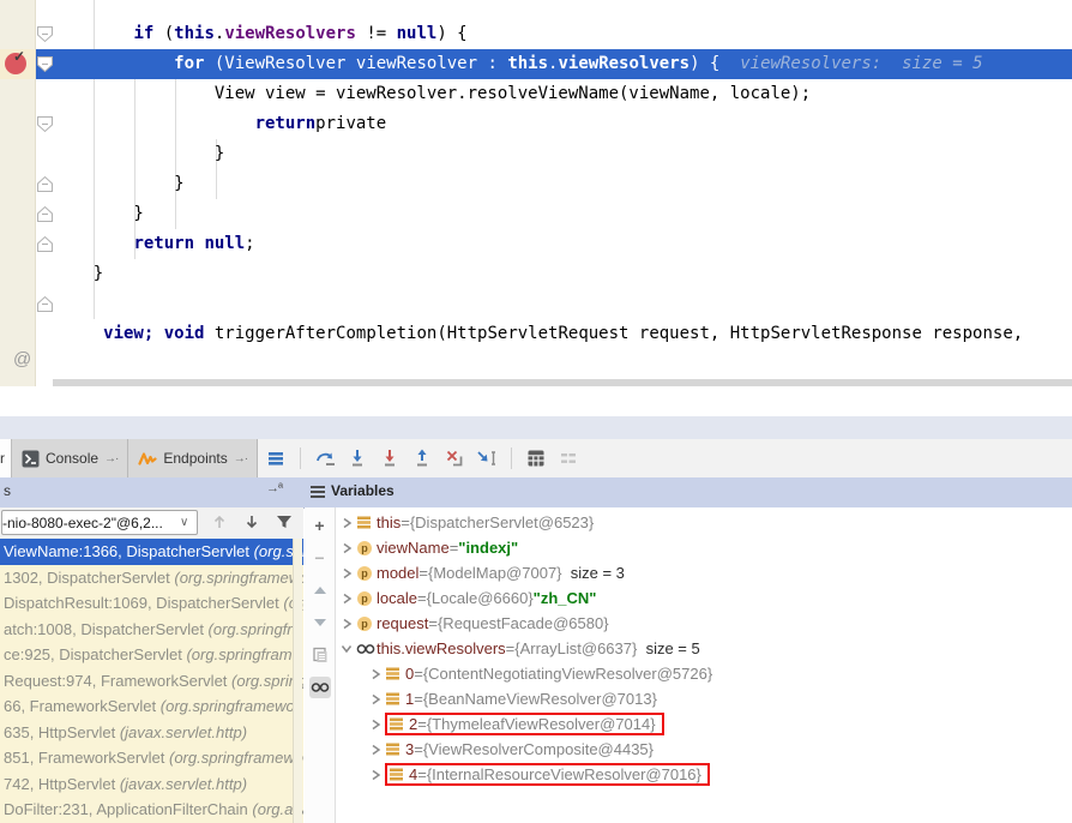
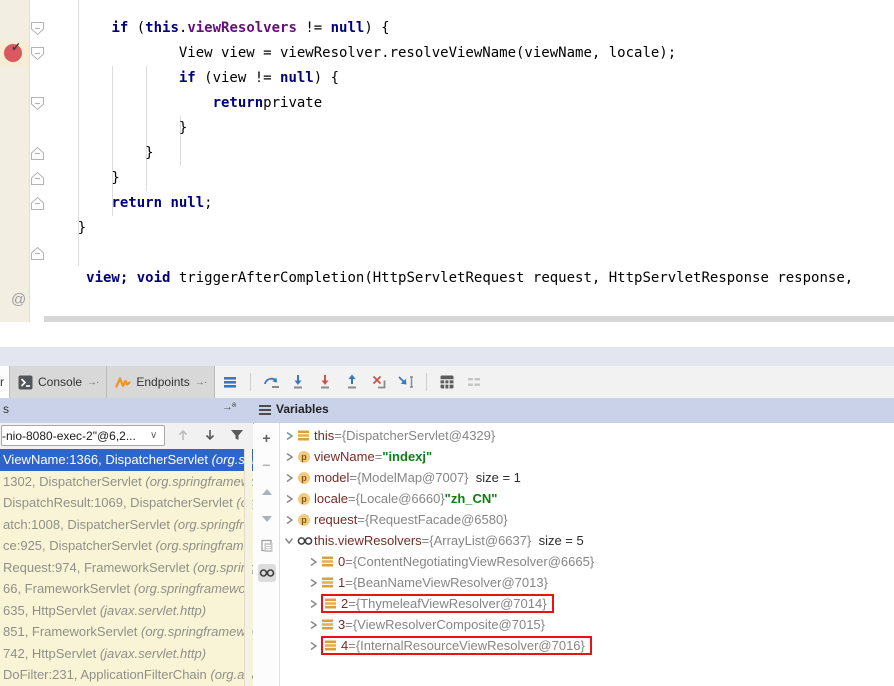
  if (this.viewResolvers != null) {
- for (ViewResolver viewResolver : this.viewResolvers) { viewResolvers: size = 5
  View view = viewResolver.resolveViewName(viewName, locale);
+ if (view != null) {
  returnprivate
  }
  }
  }
  return null;
  }
  view; void triggerAfterCompletion(HttpServletRequest request, HttpServletResponse response,
  ✓
  @
  r
  Console
  →·
  Endpoints
  →·
  s
  →ª
  Variables
  -nio-8080-exec-2"@6,2...
  ∨
  ViewName:1366, DispatcherServlet (org.s
  1302, DispatcherServlet (org.springframe
  DispatchResult:1069, DispatcherServlet (
  atch:1008, DispatcherServlet (org.springfr
  ce:925, DispatcherServlet (org.springfram
  Request:974, FrameworkServlet (org.spri
  66, FrameworkServlet (org.springframewo
  635, HttpServlet (javax.servlet.http)
  851, FrameworkServlet (org.springframew
  742, HttpServlet (javax.servlet.http)
  DoFilter:231, ApplicationFilterChain (org.a
  +
  −
  this
  =
- {DispatcherServlet@6523}
+ {DispatcherServlet@4329}
  p
  viewName
  =
  "indexj"
  p
  model
  =
  {ModelMap@7007}
- size = 3
+ size = 1
  p
  locale
  =
  {Locale@6660}
  "zh_CN"
  p
  request
  =
  {RequestFacade@6580}
  this.viewResolvers
  =
  {ArrayList@6637}
  size = 5
  0
  =
- {ContentNegotiatingViewResolver@5726}
+ {ContentNegotiatingViewResolver@6665}
  1
  =
  {BeanNameViewResolver@7013}
  2
  =
  {ThymeleafViewResolver@7014}
  3
  =
- {ViewResolverComposite@4435}
+ {ViewResolverComposite@7015}
  4
  =
  {InternalResourceViewResolver@7016}
